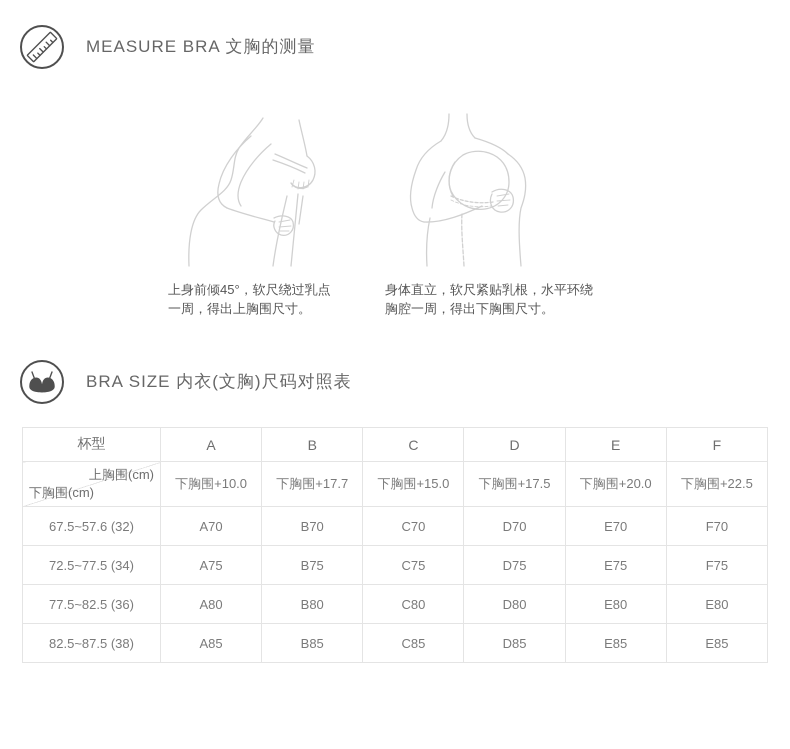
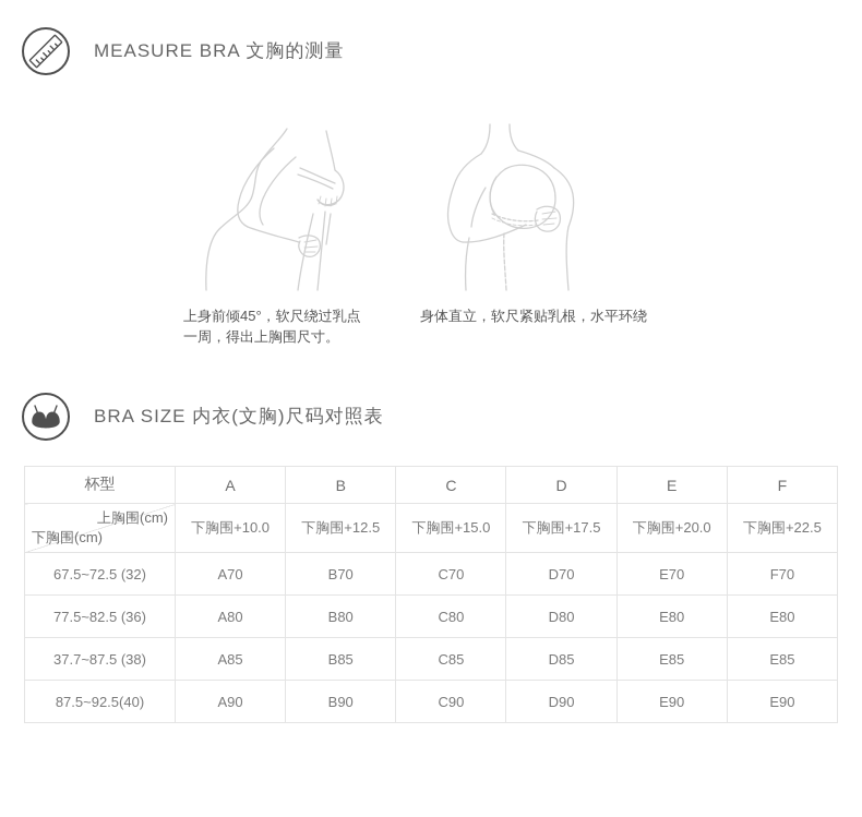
  MEASURE BRA 文胸的测量
  上身前倾45°，软尺绕过乳点
  一周，得出上胸围尺寸。
  身体直立，软尺紧贴乳根，水平环绕
- 胸腔一周，得出下胸围尺寸。
  BRA SIZE 内衣(文胸)尺码对照表
  杯型	A	B	C	D	E	F
- 上胸围(cm) 下胸围(cm)	下胸围+10.0	下胸围+17.7	下胸围+15.0	下胸围+17.5	下胸围+20.0	下胸围+22.5
+ 上胸围(cm) 下胸围(cm)	下胸围+10.0	下胸围+12.5	下胸围+15.0	下胸围+17.5	下胸围+20.0	下胸围+22.5
- 67.5~57.6 (32)	A70	B70	C70	D70	E70	F70
+ 67.5~72.5 (32)	A70	B70	C70	D70	E70	F70
- 72.5~77.5 (34)	A75	B75	C75	D75	E75	F75
  77.5~82.5 (36)	A80	B80	C80	D80	E80	E80
- 82.5~87.5 (38)	A85	B85	C85	D85	E85	E85
+ 37.7~87.5 (38)	A85	B85	C85	D85	E85	E85
+ 87.5~92.5(40)	A90	B90	C90	D90	E90	E90
